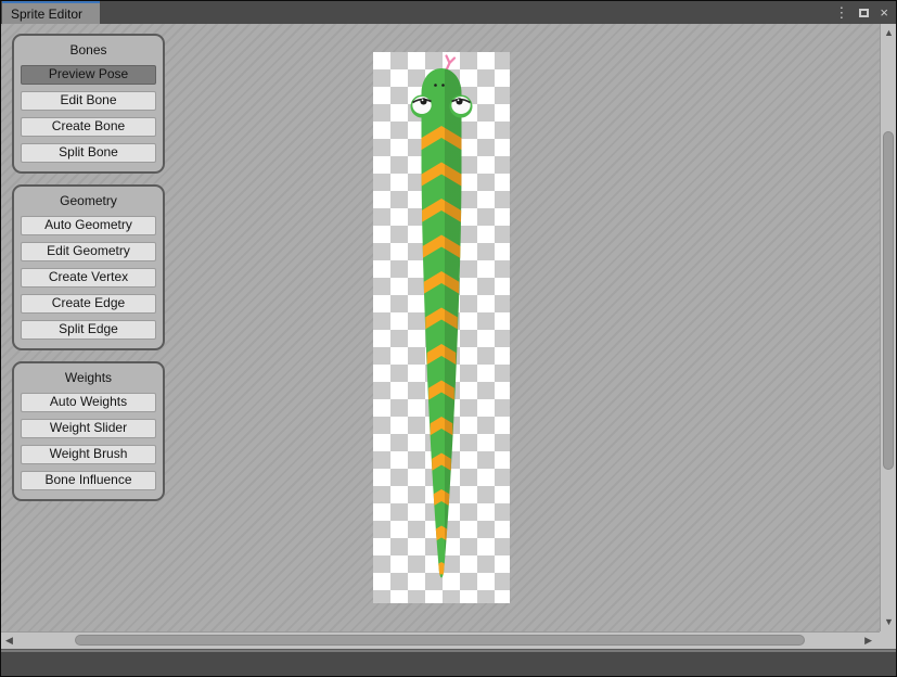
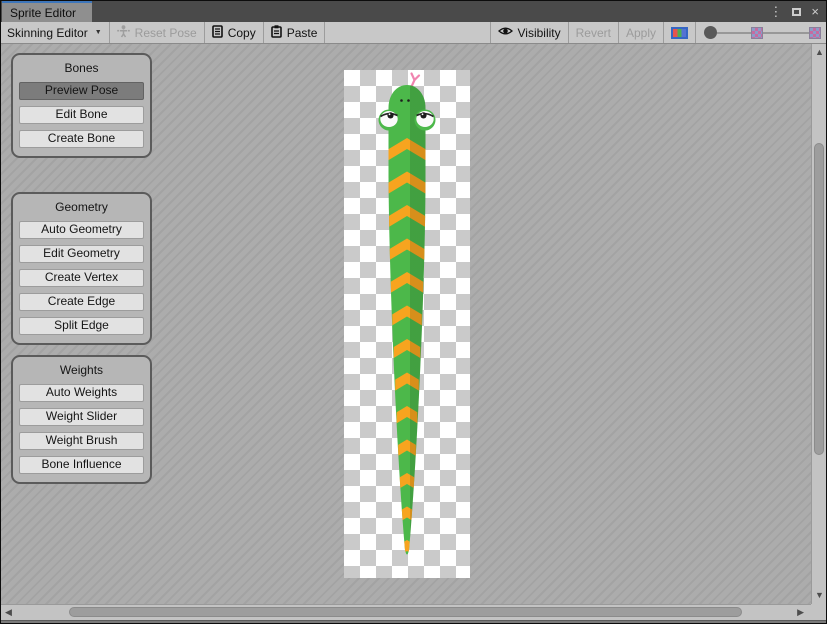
  Sprite Editor
  ⋮
  ×
+ Skinning Editor
+ Reset Pose
+ Copy
+ Paste
+ Visibility
+ Revert
+ Apply
  Bones
  Preview Pose
  Edit Bone
  Create Bone
- Split Bone
  Geometry
  Auto Geometry
  Edit Geometry
  Create Vertex
  Create Edge
  Split Edge
  Weights
  Auto Weights
  Weight Slider
  Weight Brush
  Bone Influence
  ▲
  ▼
  ◀
  ▶
